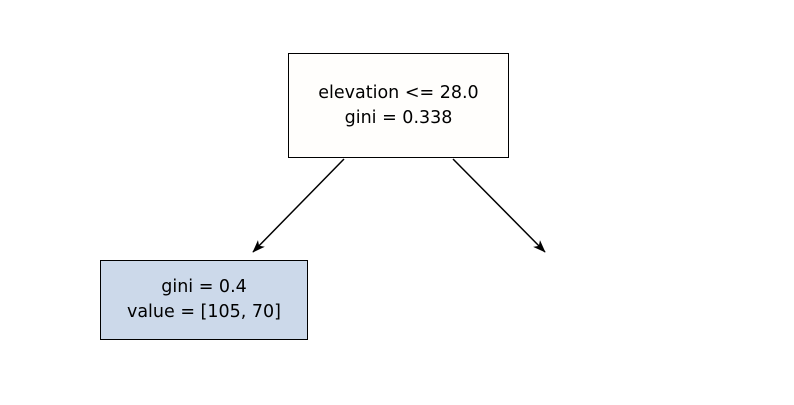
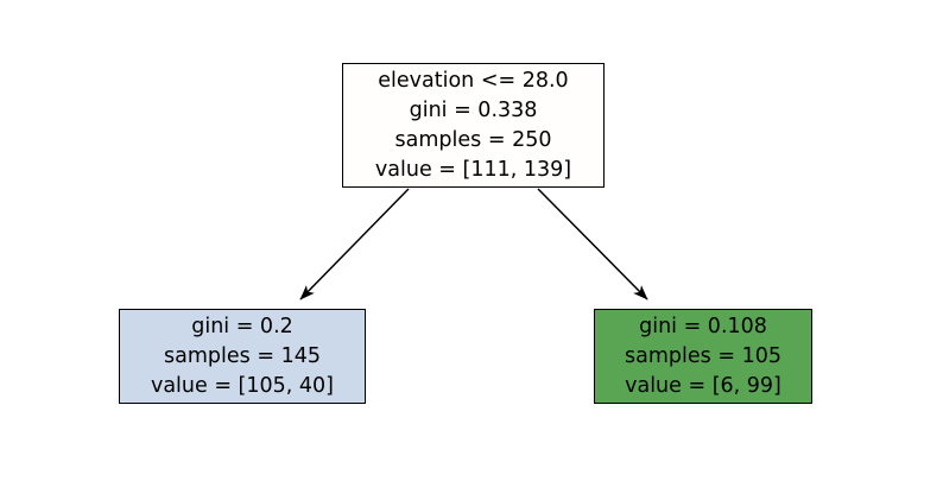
  elevation <= 28.0
  gini = 0.338
+ samples = 250
+ value = [111, 139]
- gini = 0.4
+ gini = 0.2
+ samples = 145
- value = [105, 70]
+ value = [105, 40]
+ gini = 0.108
+ samples = 105
+ value = [6, 99]
